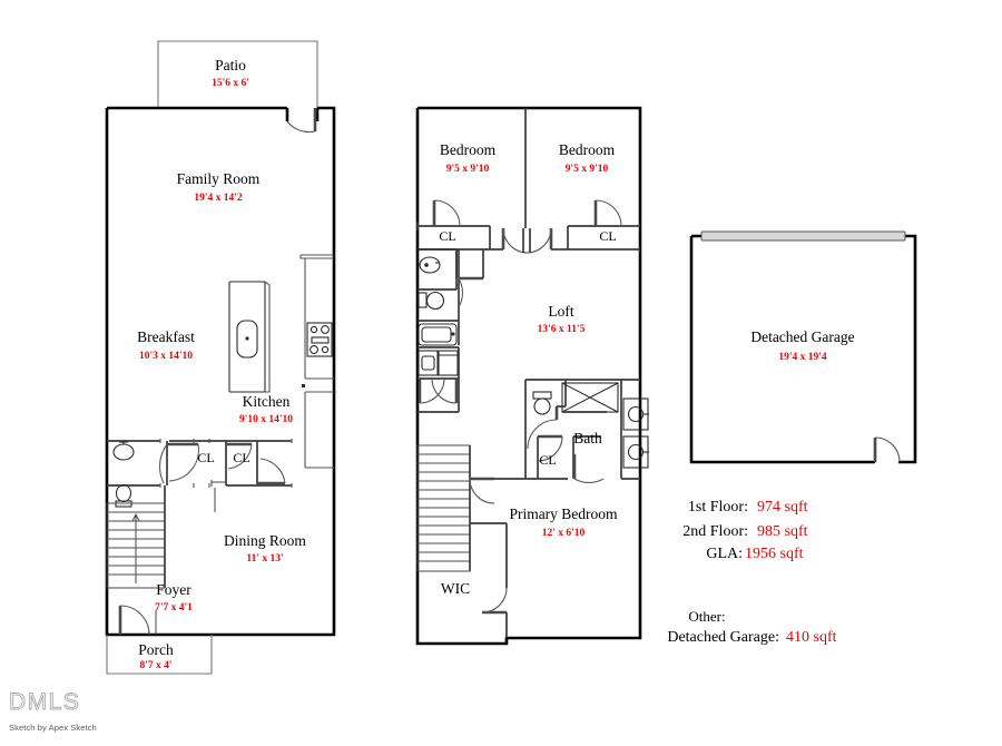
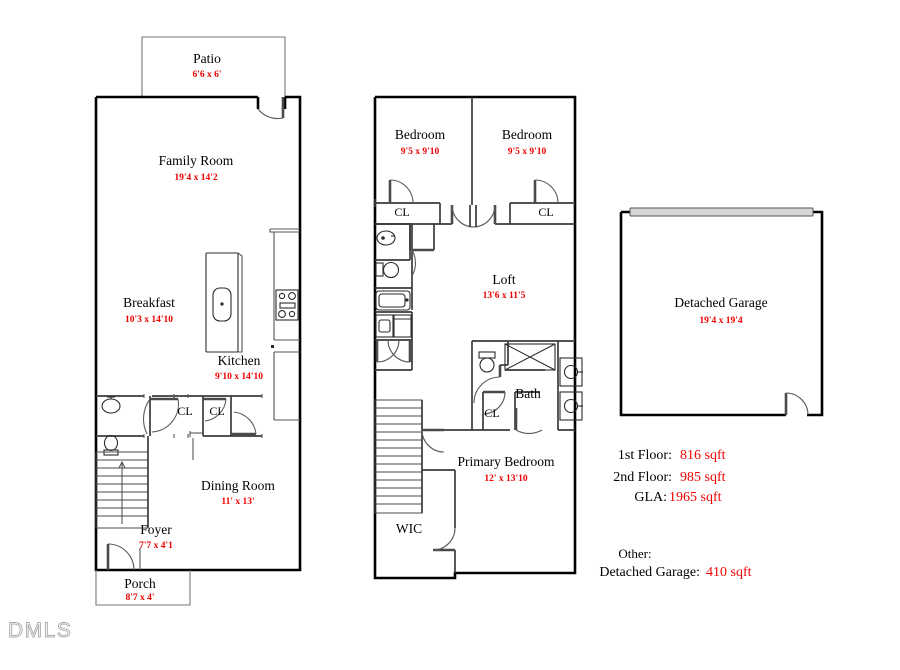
  Patio
- 15'6 x 6'
+ 6'6 x 6'
  Family Room
  19'4 x 14'2
  Breakfast
  10'3 x 14'10
  Kitchen
  9'10 x 14'10
  CL
  CL
  Dining Room
  11' x 13'
  Foyer
  7'7 x 4'1
  Porch
  8'7 x 4'
  Bedroom
  9'5 x 9'10
  Bedroom
  9'5 x 9'10
  CL
  CL
  Loft
  13'6 x 11'5
  Bath
  CL
  Primary Bedroom
- 12' x 6'10
+ 12' x 13'10
  WIC
  Detached Garage
  19'4 x 19'4
  1st Floor:
- 974 sqft
+ 816 sqft
  2nd Floor:
  985 sqft
  GLA:
- 1956 sqft
+ 1965 sqft
  Other:
  Detached Garage:
  410 sqft
  DMLS
- Sketch by Apex Sketch
